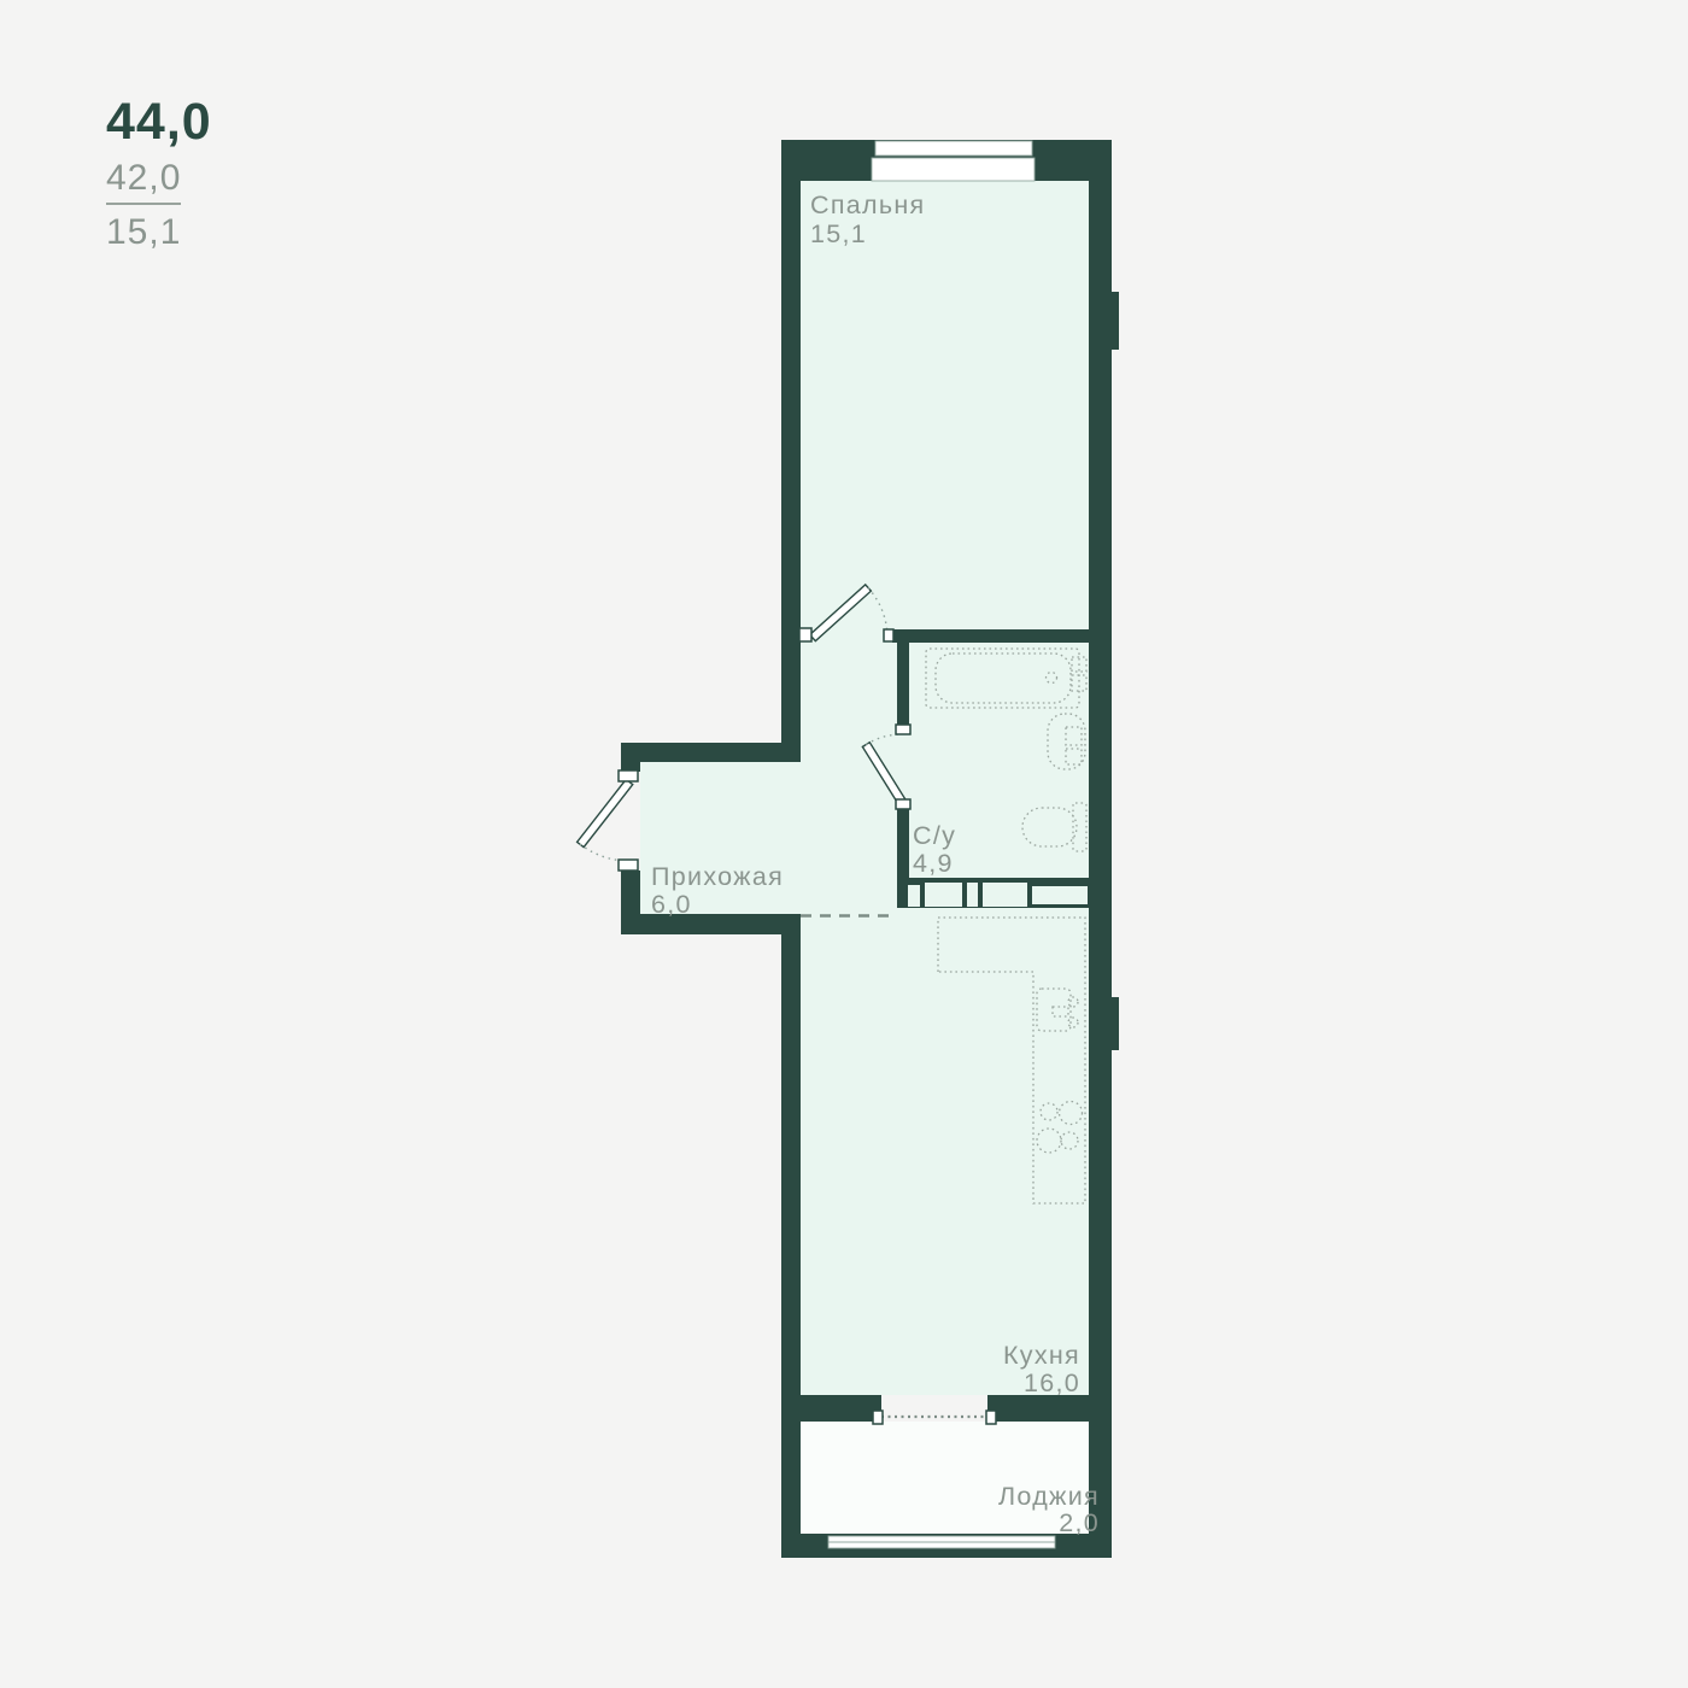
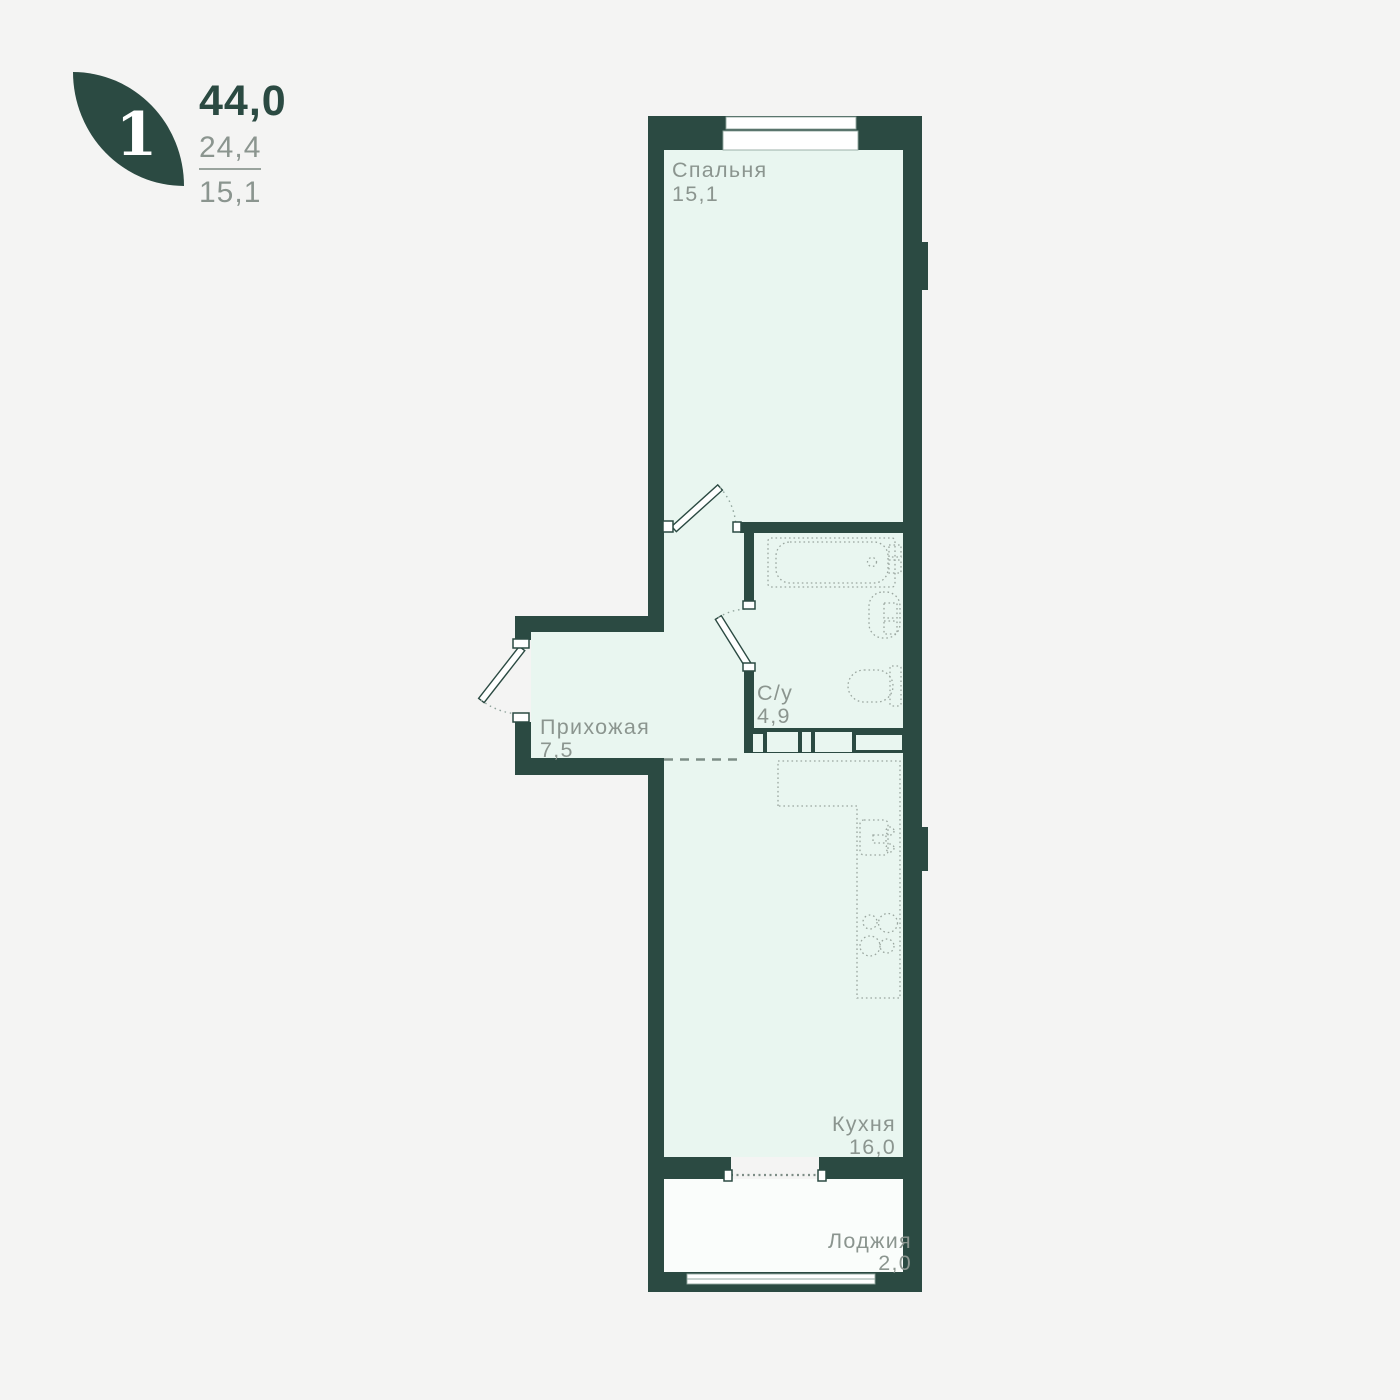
+ 1
  44,0
- 42,0
+ 24,4
  15,1
  Спальня
  15,1
  С/у
  4,9
  Прихожая
- 6,0
+ 7,5
  Кухня
  16,0
  Лоджия
  2,0
